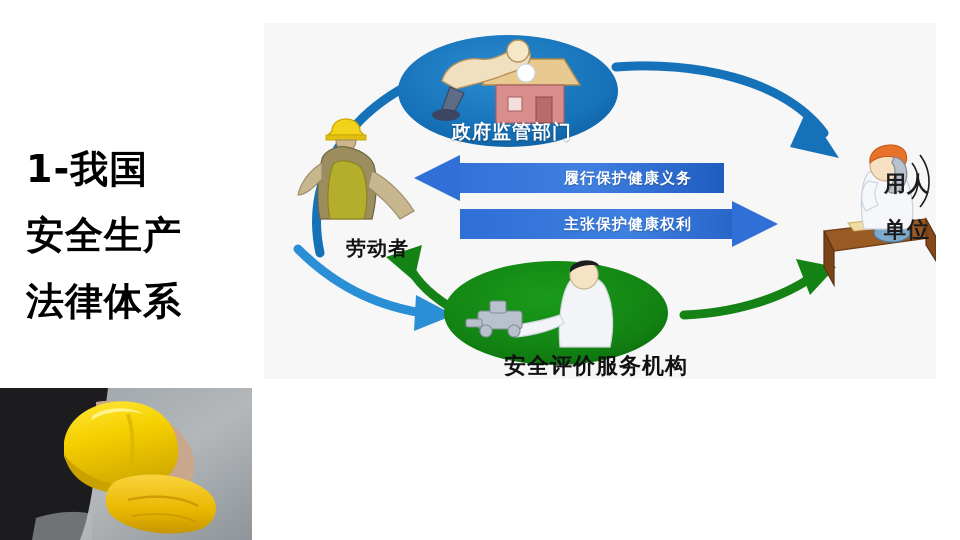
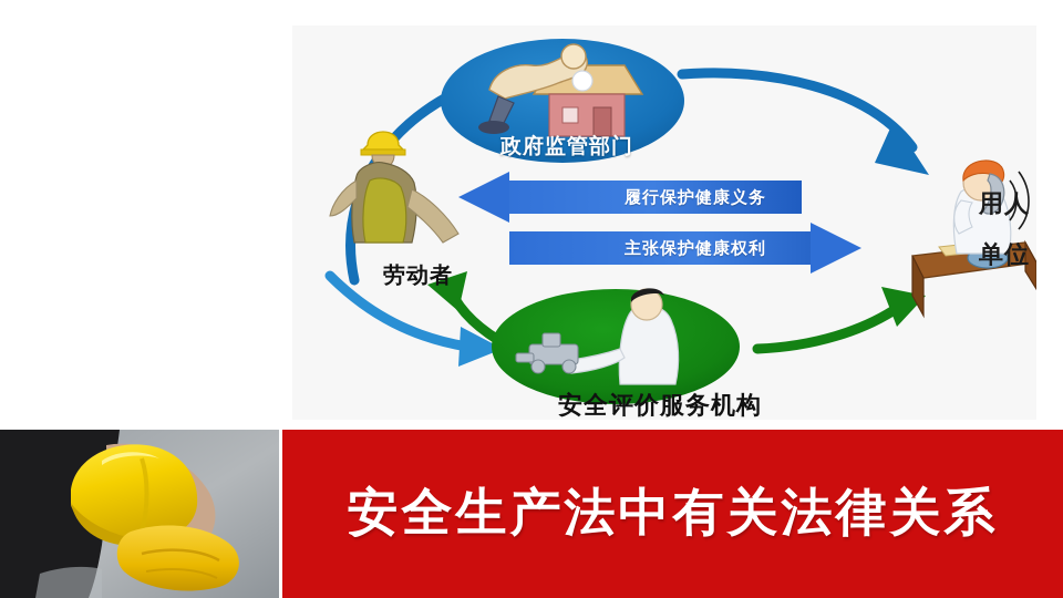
- 1-我国
- 安全生产
- 法律体系
  政府监管部门
  劳动者
  用人
  单位
  安全评价服务机构
  履行保护健康义务
  主张保护健康权利
+ 安全生产法中有关法律关系
